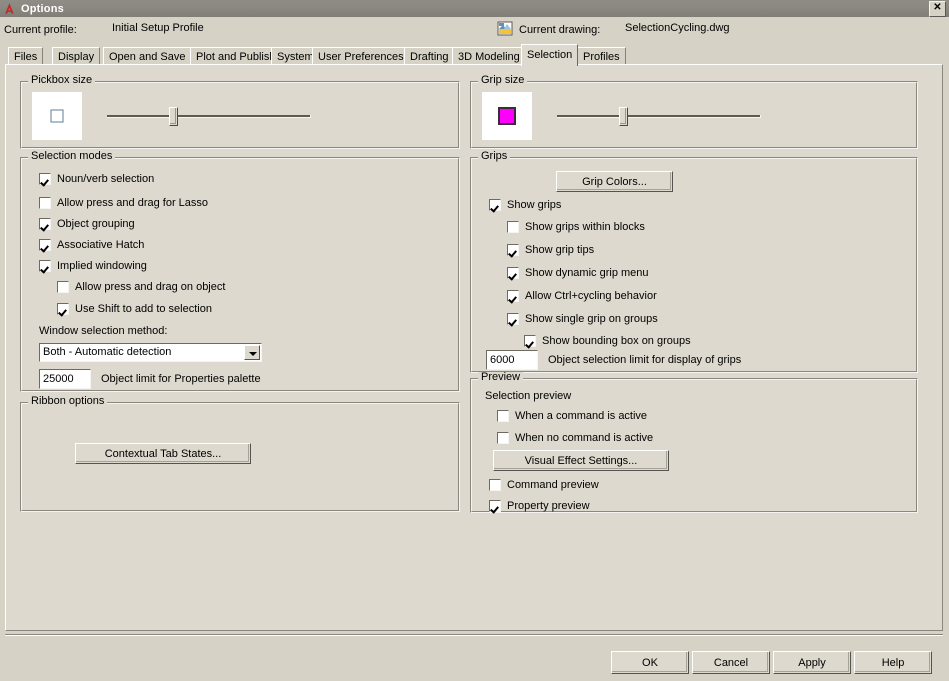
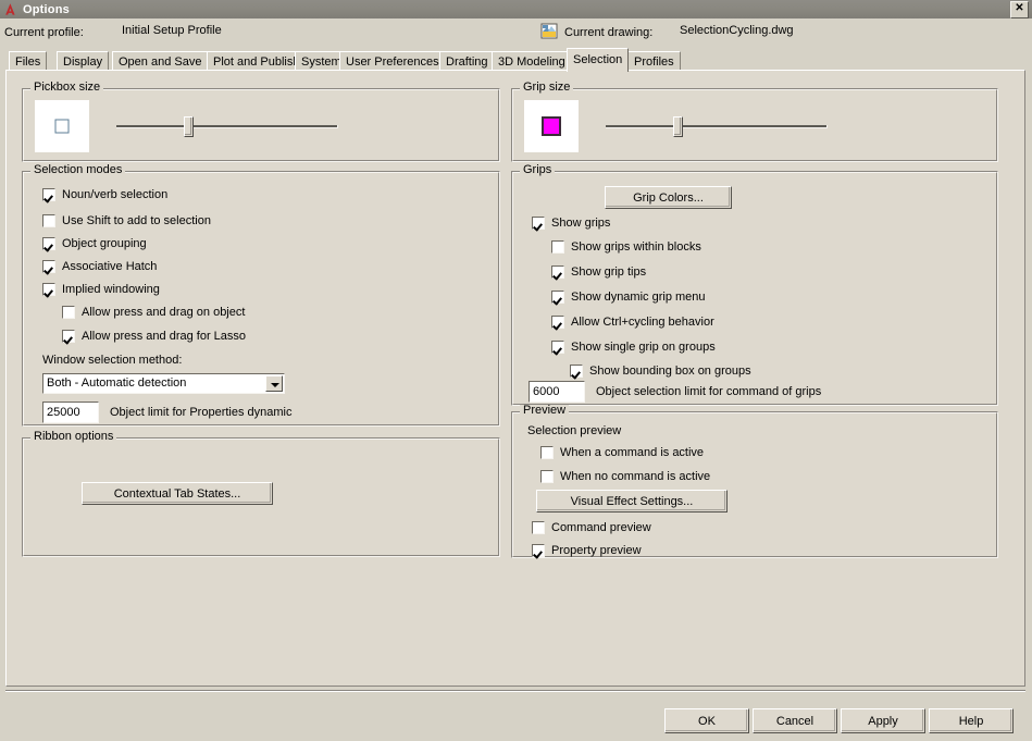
  Options
  ✕
  Current profile:
  Initial Setup Profile
  Current drawing:
  SelectionCycling.dwg
  Files
  Display
  Open and Save
  Plot and Publis
  System
  User Preferences
  Drafting
  3D Modeling
  Selection
  Profiles
  Pickbox size
  Grip size
  Selection modes
  Noun/verb selection
- Allow press and drag for Lasso
+ Use Shift to add to selection
  Object grouping
  Associative Hatch
  Implied windowing
  Allow press and drag on object
- Use Shift to add to selection
+ Allow press and drag for Lasso
  Window selection method:
  Both - Automatic detection
  25000
- Object limit for Properties palette
+ Object limit for Properties dynamic
  Ribbon options
  Contextual Tab States...
  Grips
  Grip Colors...
  Show grips
  Show grips within blocks
  Show grip tips
  Show dynamic grip menu
  Allow Ctrl+cycling behavior
  Show single grip on groups
  Show bounding box on groups
  6000
- Object selection limit for display of grips
+ Object selection limit for command of grips
  Preview
  Selection preview
  When a command is active
  When no command is active
  Visual Effect Settings...
  Command preview
  Property preview
  OK
  Cancel
  Apply
  Help
